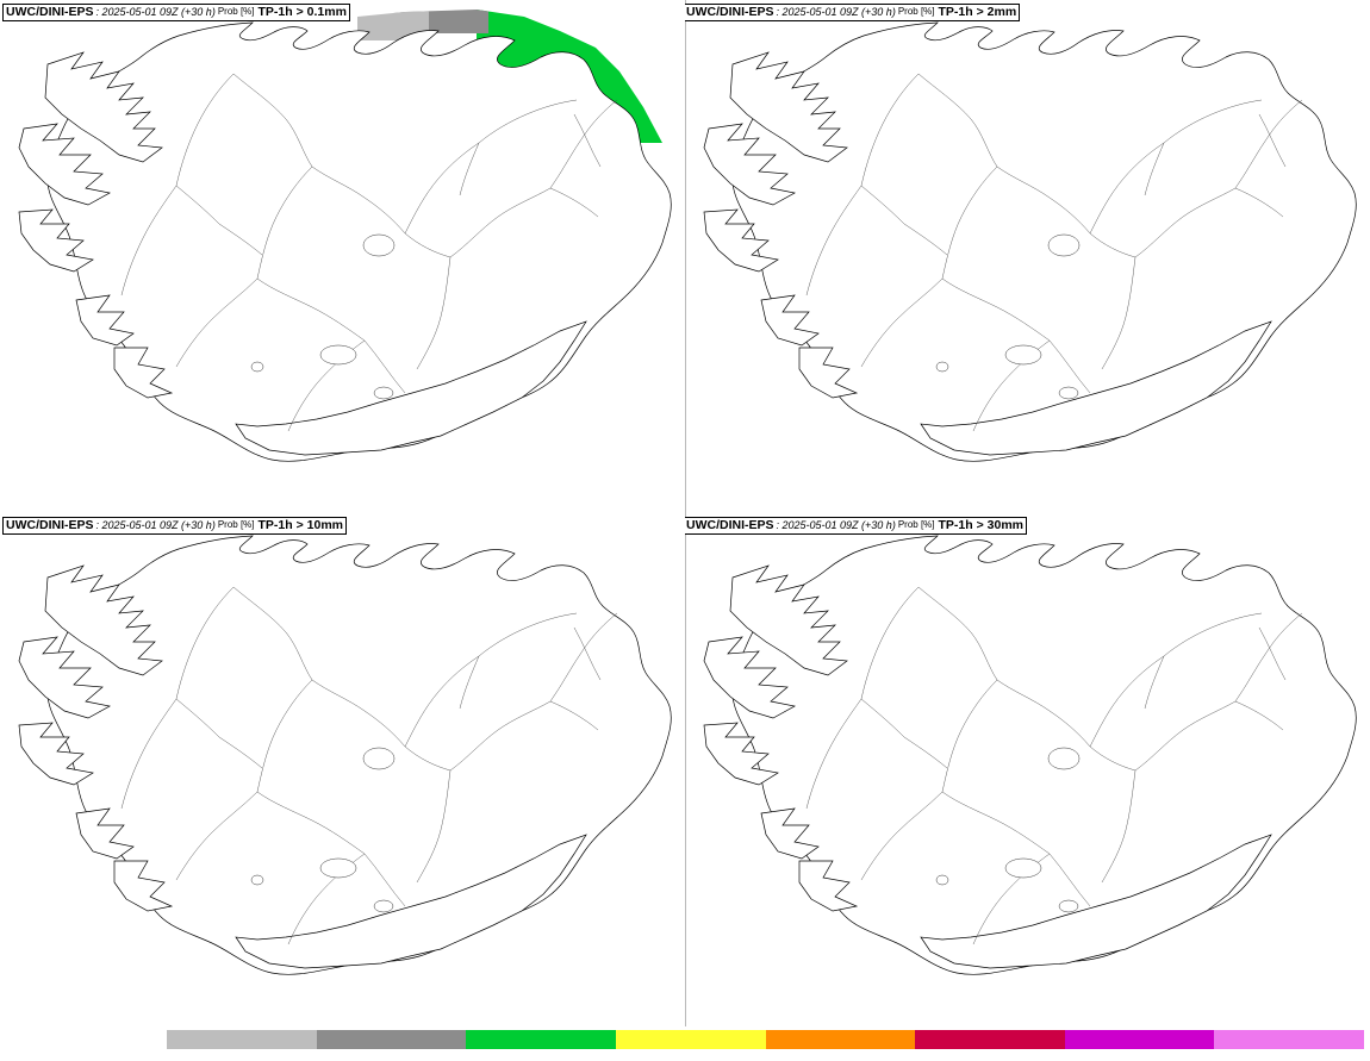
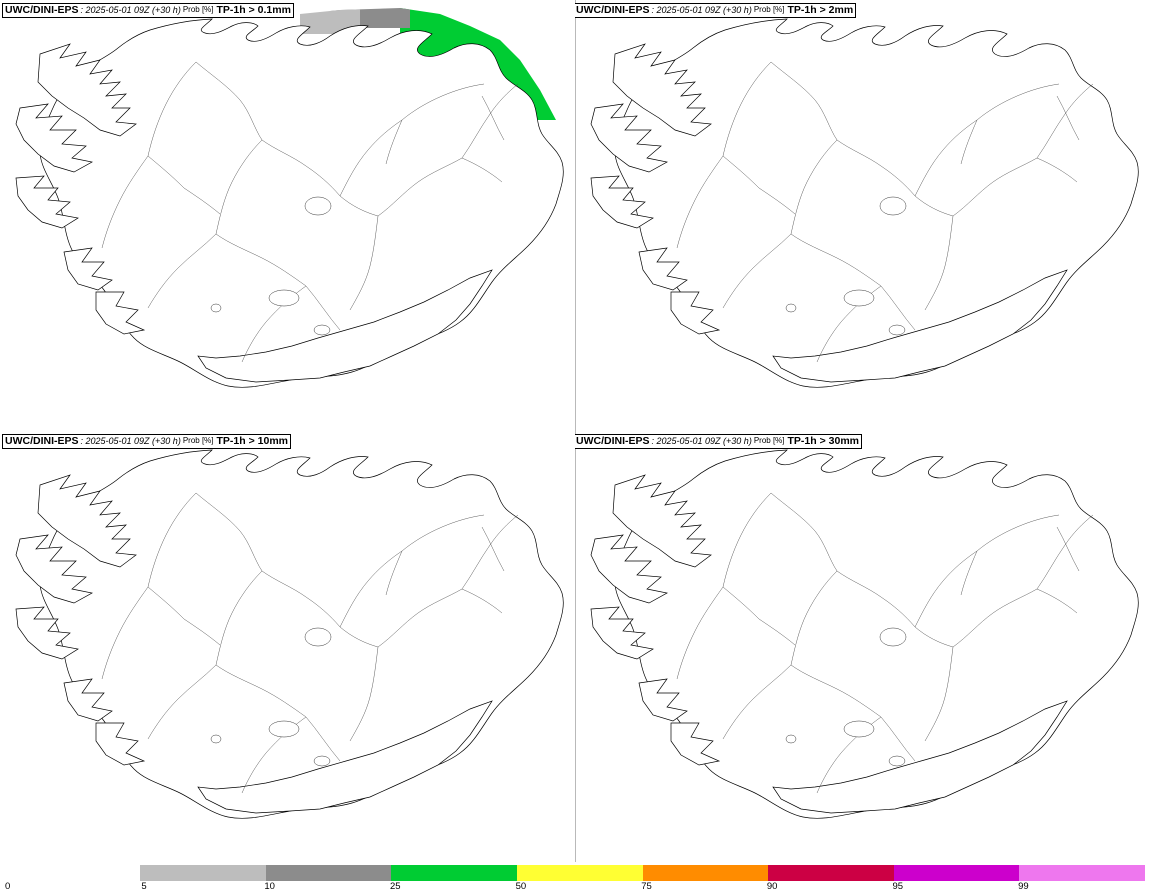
  UWC/DINI-EPS
  : 2025-05-01 09Z (+30 h)
  Prob [%]
  TP-1h > 0.1mm
  UWC/DINI-EPS
  : 2025-05-01 09Z (+30 h)
  Prob [%]
  TP-1h > 2mm
  UWC/DINI-EPS
  : 2025-05-01 09Z (+30 h)
  Prob [%]
  TP-1h > 10mm
  UWC/DINI-EPS
  : 2025-05-01 09Z (+30 h)
  Prob [%]
  TP-1h > 30mm
+ 0
+ 5
+ 10
+ 25
+ 50
+ 75
+ 90
+ 95
+ 99
